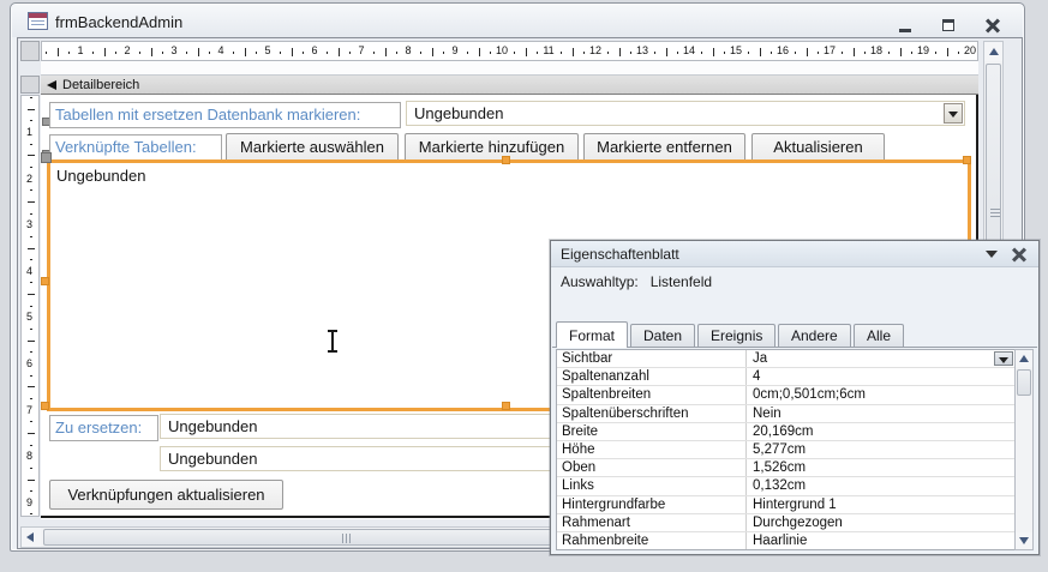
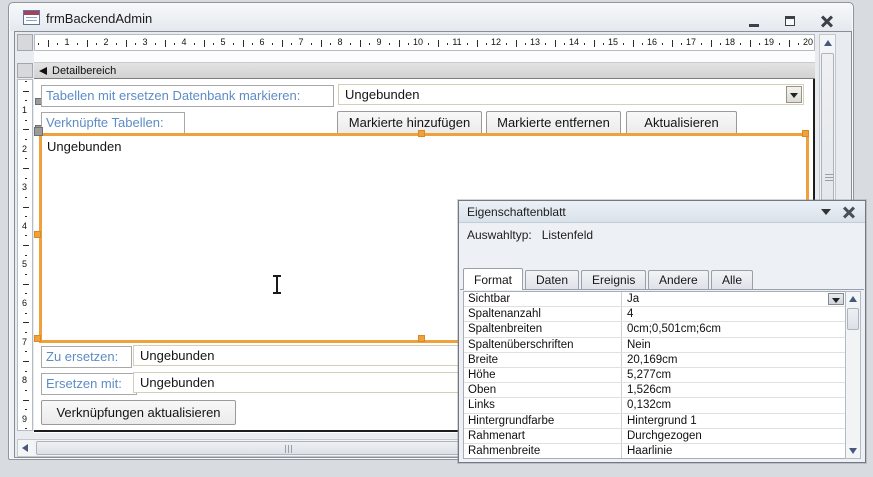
  frmBackendAdmin
  1
  2
  3
  4
  5
  6
  7
  8
  9
  10
  11
  12
  13
  14
  15
  16
  17
  18
  19
  20
  Detailbereich
  1
  2
  3
  4
  5
  6
  7
  8
  9
  Tabellen mit ersetzen Datenbank markieren:
  Ungebunden
  Verknüpfte Tabellen:
- Markierte auswählen
  Markierte hinzufügen
  Markierte entfernen
  Aktualisieren
  Ungebunden
  Zu ersetzen:
  Ungebunden
+ Ersetzen mit:
  Ungebunden
  Verknüpfungen aktualisieren
  Eigenschaftenblatt
  Auswahltyp: Listenfeld
  Format
  Daten
  Ereignis
  Andere
  Alle
  Sichtbar
  Ja
  Spaltenanzahl
  4
  Spaltenbreiten
  0cm;0,501cm;6cm
  Spaltenüberschriften
  Nein
  Breite
  20,169cm
  Höhe
  5,277cm
  Oben
  1,526cm
  Links
  0,132cm
  Hintergrundfarbe
  Hintergrund 1
  Rahmenart
  Durchgezogen
  Rahmenbreite
  Haarlinie
